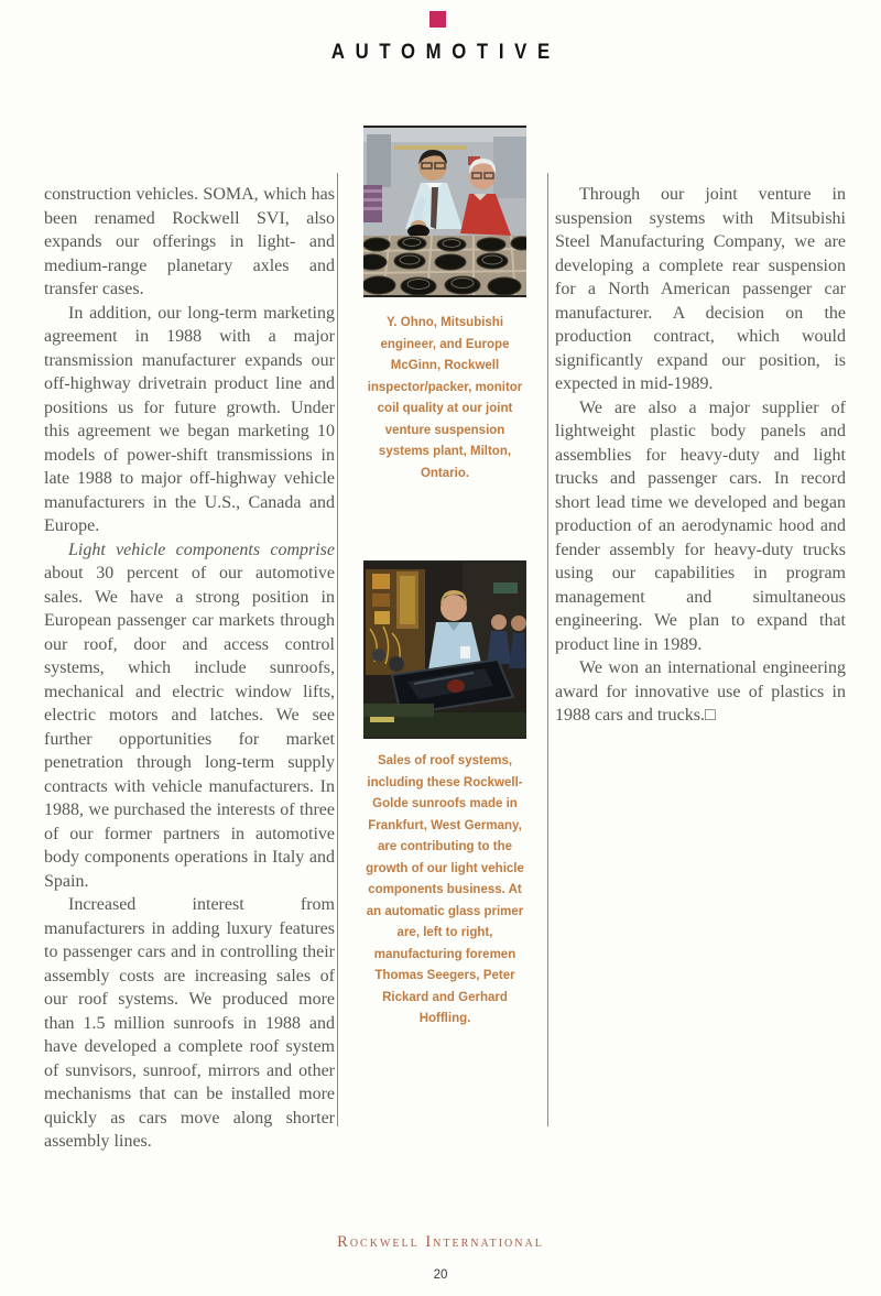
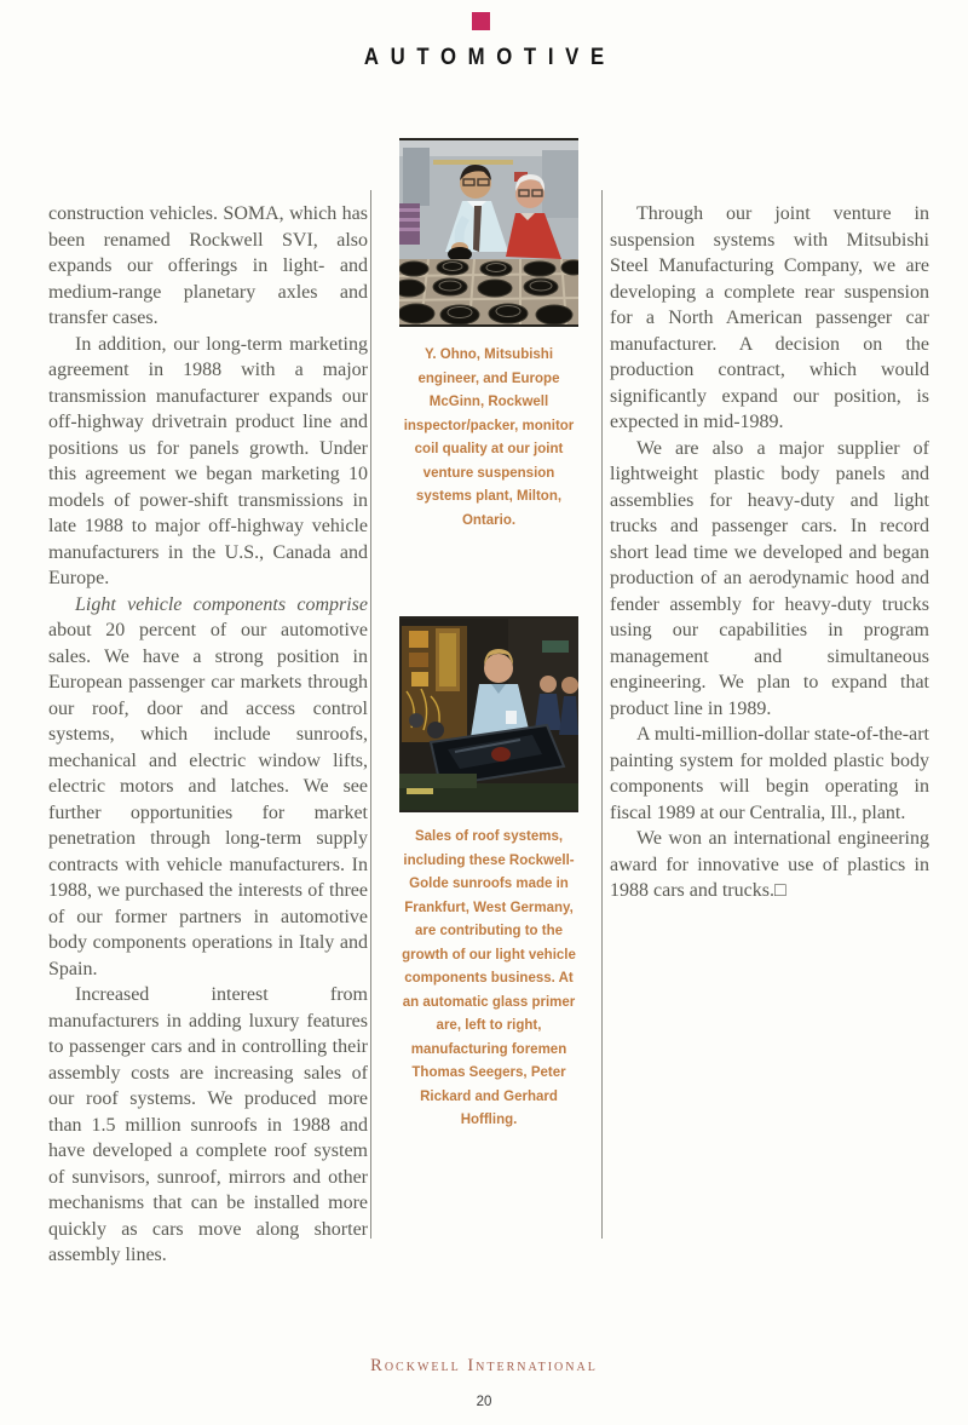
  AUTOMOTIVE
  construction vehicles. SOMA, which has been renamed Rockwell SVI, also expands our offerings in light- and medium-range planetary axles and transfer cases.
- In addition, our long-term marketing agreement in 1988 with a major transmission manufacturer expands our off-highway drivetrain product line and positions us for future growth. Under this agreement we began marketing 10 models of power-shift transmissions in late 1988 to major off-highway vehicle manufacturers in the U.S., Canada and Europe.
+ In addition, our long-term marketing agreement in 1988 with a major transmission manufacturer expands our off-highway drivetrain product line and positions us for panels growth. Under this agreement we began marketing 10 models of power-shift transmissions in late 1988 to major off-highway vehicle manufacturers in the U.S., Canada and Europe.
- Light vehicle components comprise about 30 percent of our automotive sales. We have a strong position in European passenger car markets through our roof, door and access control systems, which include sunroofs, mechanical and electric window lifts, electric motors and latches. We see further opportunities for market penetration through long-term supply contracts with vehicle manufacturers. In 1988, we purchased the interests of three of our former partners in automotive body components operations in Italy and Spain.
+ Light vehicle components comprise about 20 percent of our automotive sales. We have a strong position in European passenger car markets through our roof, door and access control systems, which include sunroofs, mechanical and electric window lifts, electric motors and latches. We see further opportunities for market penetration through long-term supply contracts with vehicle manufacturers. In 1988, we purchased the interests of three of our former partners in automotive body components operations in Italy and Spain.
  Increased interest from manufacturers in adding luxury features to passenger cars and in controlling their assembly costs are increasing sales of our roof systems. We produced more than 1.5 million sunroofs in 1988 and have developed a complete roof system of sunvisors, sunroof, mirrors and other mechanisms that can be installed more quickly as cars move along shorter assembly lines.
  Y. Ohno, Mitsubishi engineer, and Europe McGinn, Rockwell inspector/packer, monitor coil quality at our joint venture suspension systems plant, Milton, Ontario.
  Sales of roof systems, including these Rockwell-Golde sunroofs made in Frankfurt, West Germany, are contributing to the growth of our light vehicle components business. At an automatic glass primer are, left to right, manufacturing foremen Thomas Seegers, Peter Rickard and Gerhard Hoffling.
  Through our joint venture in suspension systems with Mitsubishi Steel Manufacturing Company, we are developing a complete rear suspension for a North American passenger car manufacturer. A decision on the production contract, which would significantly expand our position, is expected in mid-1989.
  We are also a major supplier of lightweight plastic body panels and assemblies for heavy-duty and light trucks and passenger cars. In record short lead time we developed and began production of an aerodynamic hood and fender assembly for heavy-duty trucks using our capabilities in program management and simultaneous engineering. We plan to expand that product line in 1989.
+ A multi-million-dollar state-of-the-art painting system for molded plastic body components will begin operating in fiscal 1989 at our Centralia, Ill., plant.
  We won an international engineering award for innovative use of plastics in 1988 cars and trucks.□
  Rockwell International
  20
